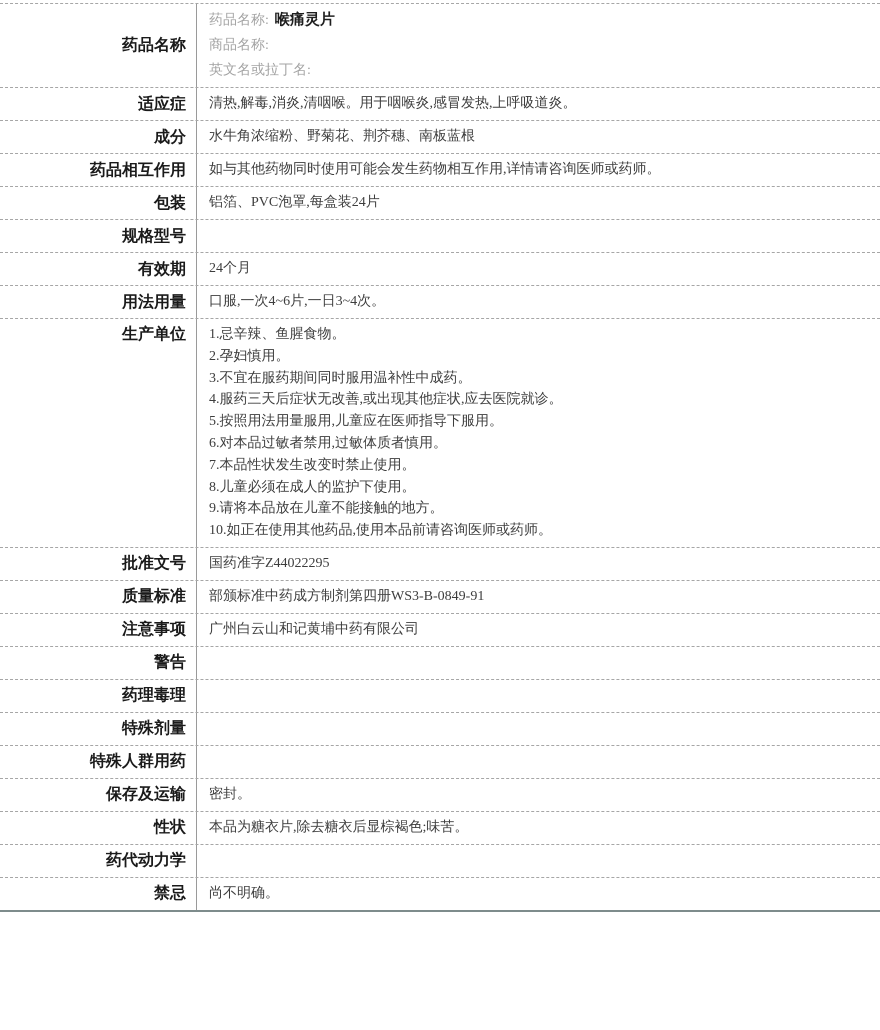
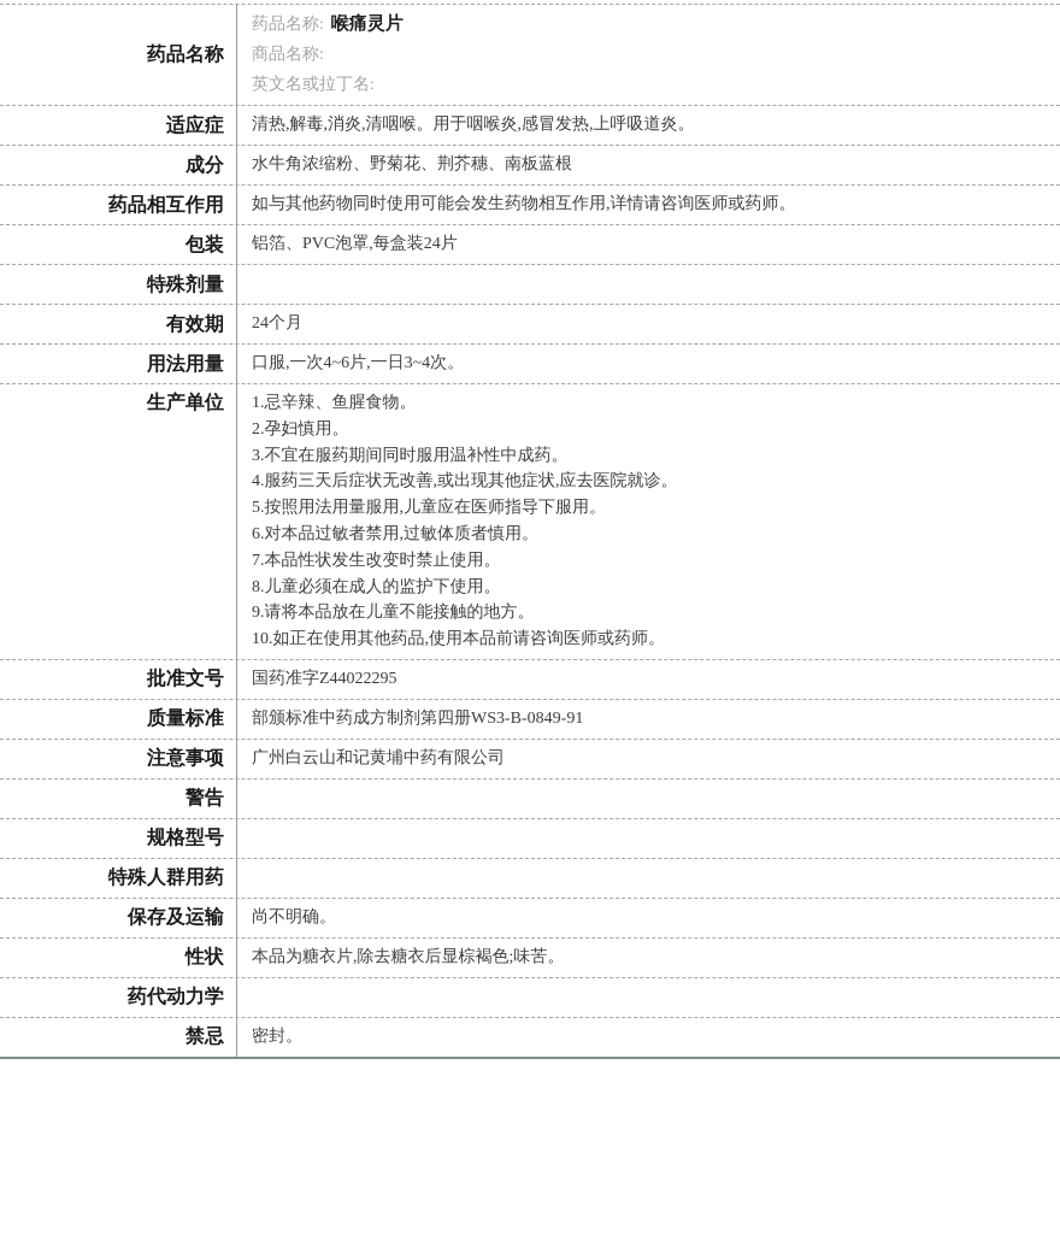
  药品名称
  药品名称: 喉痛灵片
  商品名称:
  英文名或拉丁名:
  适应症
  清热,解毒,消炎,清咽喉。用于咽喉炎,感冒发热,上呼吸道炎。
  成分
  水牛角浓缩粉、野菊花、荆芥穗、南板蓝根
  药品相互作用
  如与其他药物同时使用可能会发生药物相互作用,详情请咨询医师或药师。
  包装
  铝箔、PVC泡罩,每盒装24片
- 规格型号
+ 特殊剂量
  有效期
  24个月
  用法用量
  口服,一次4~6片,一日3~4次。
  生产单位
  1.忌辛辣、鱼腥食物。
  2.孕妇慎用。
  3.不宜在服药期间同时服用温补性中成药。
  4.服药三天后症状无改善,或出现其他症状,应去医院就诊。
  5.按照用法用量服用,儿童应在医师指导下服用。
  6.对本品过敏者禁用,过敏体质者慎用。
  7.本品性状发生改变时禁止使用。
  8.儿童必须在成人的监护下使用。
  9.请将本品放在儿童不能接触的地方。
  10.如正在使用其他药品,使用本品前请咨询医师或药师。
  批准文号
  国药准字Z44022295
  质量标准
  部颁标准中药成方制剂第四册WS3-B-0849-91
  注意事项
  广州白云山和记黄埔中药有限公司
  警告
- 药理毒理
- 特殊剂量
+ 规格型号
  特殊人群用药
  保存及运输
- 密封。
+ 尚不明确。
  性状
  本品为糖衣片,除去糖衣后显棕褐色;味苦。
  药代动力学
  禁忌
- 尚不明确。
+ 密封。
